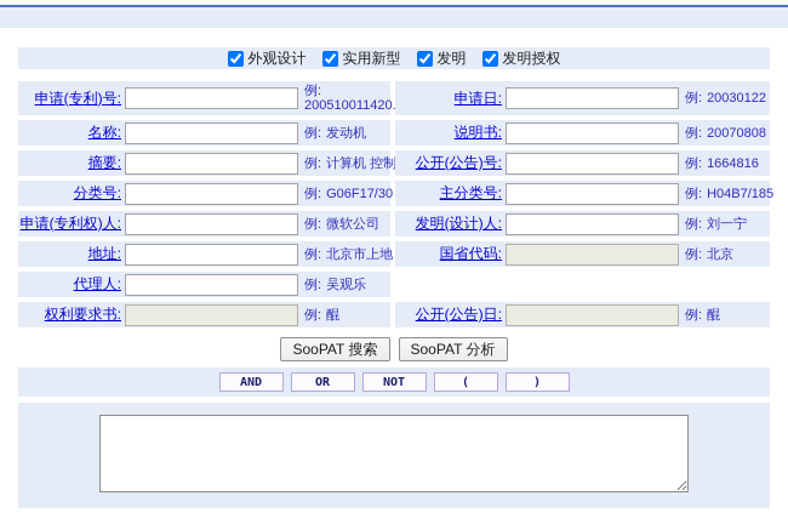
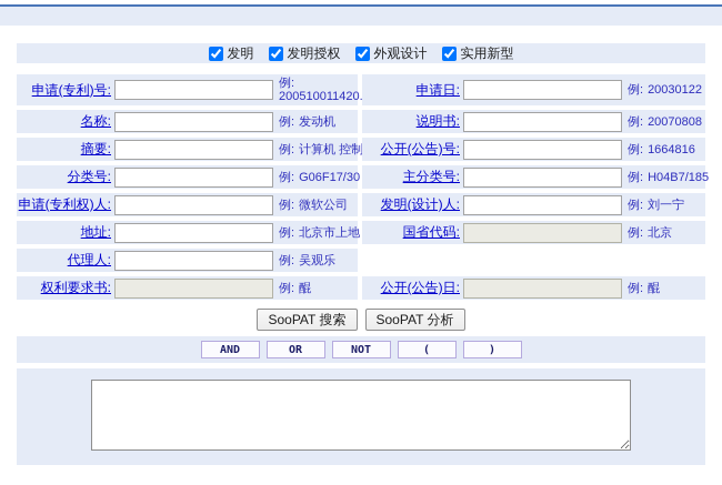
- 外观设计
+ 发明
- 实用新型
+ 发明授权
- 发明
+ 外观设计
- 发明授权
+ 实用新型
  申请(专利)号:
  例:
  200510011420
  申请日:
  例: 20030122
  名称:
  例: 发动机
  说明书:
  例: 20070808
  摘要:
  例: 计算机 控制
  公开(公告)号:
  例: 1664816
  分类号:
  例: G06F17/30
  主分类号:
  例: H04B7/185
  申请(专利权)人:
  例: 微软公司
  发明(设计)人:
  例: 刘一宁
  地址:
  例: 北京市上地
  国省代码:
  例: 北京
  代理人:
  例: 吴观乐
  权利要求书:
  例: 醌
  公开(公告)日:
  例: 醌
  SooPAT 搜索
  SooPAT 分析
  AND
  OR
  NOT
  (
  )
